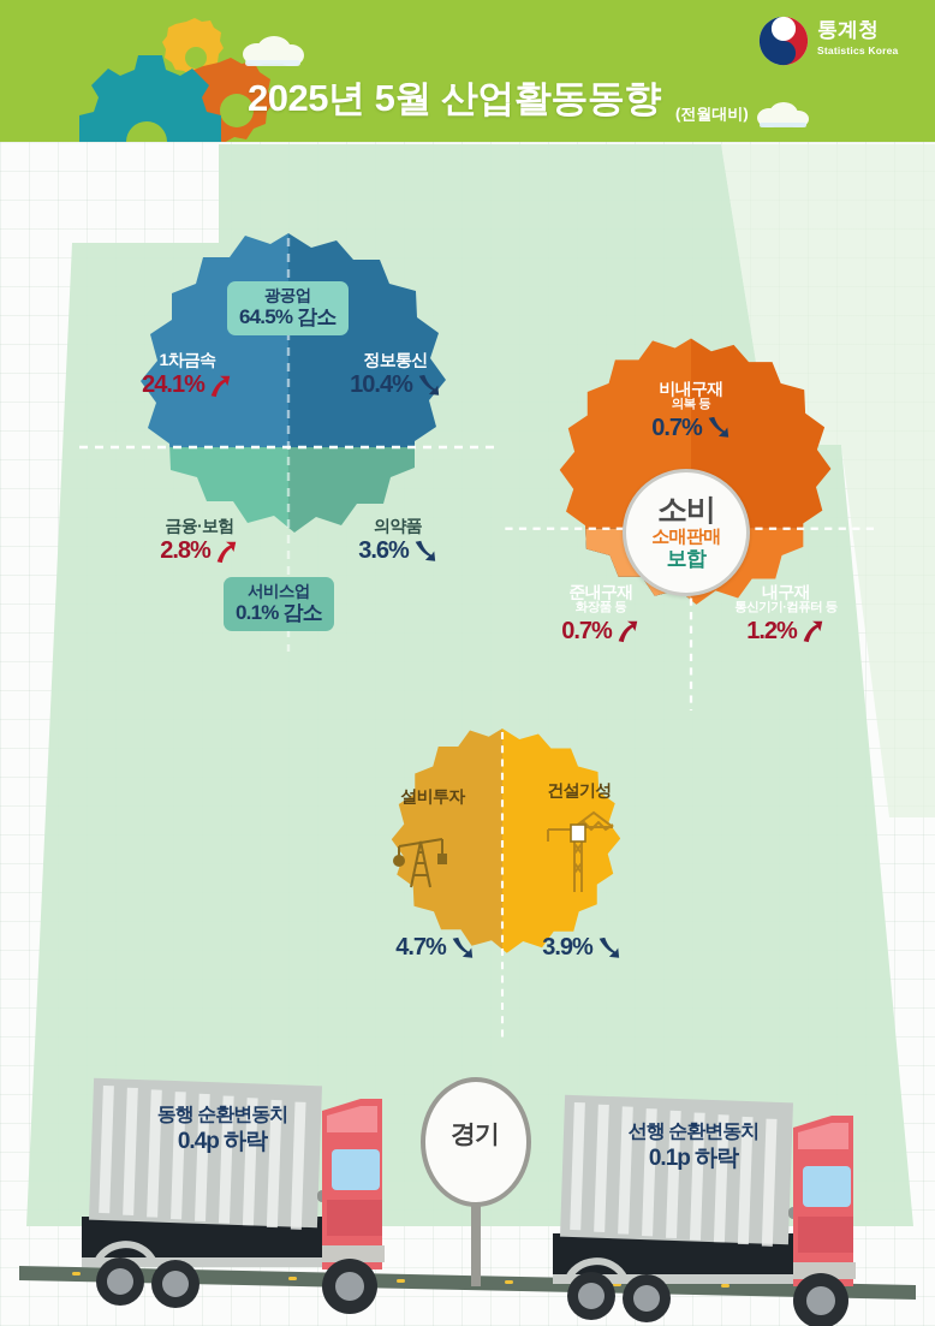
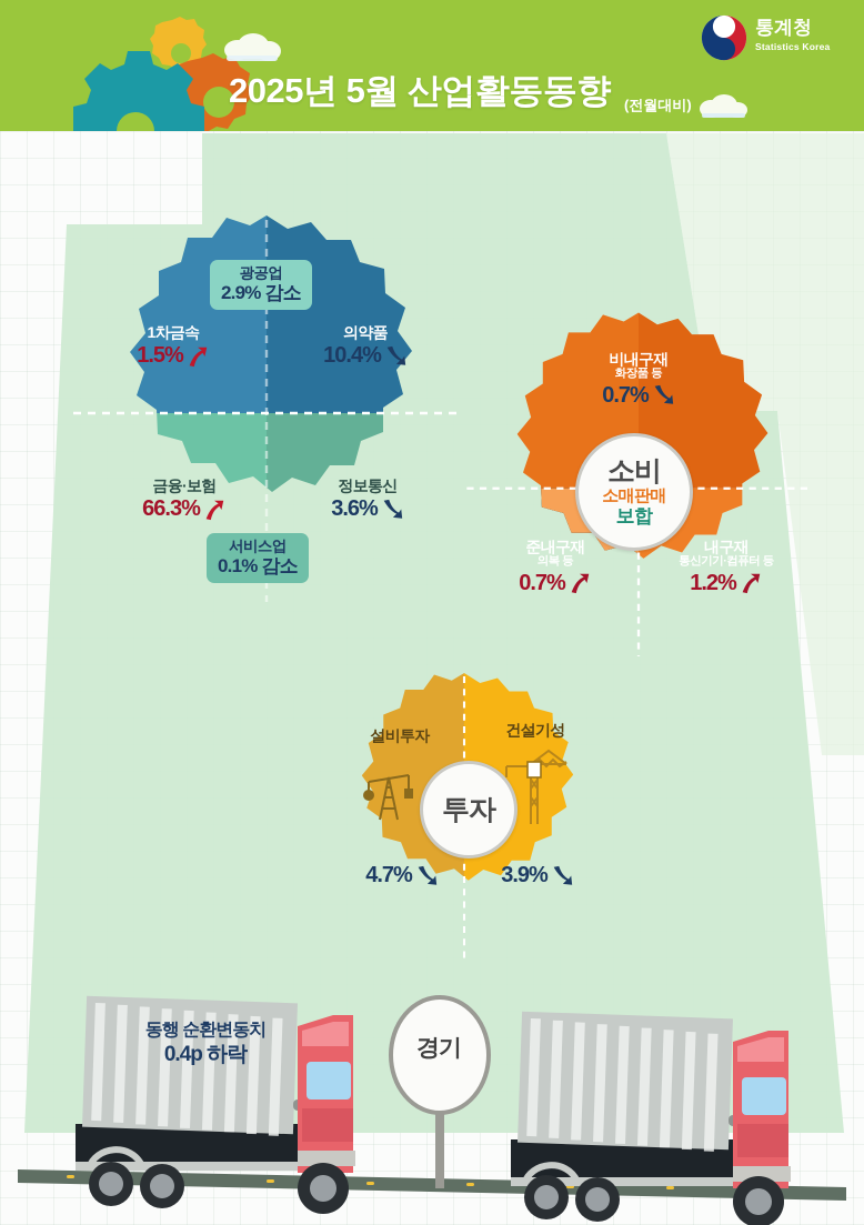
  2025년 5월 산업활동동향
  (전월대비)
  통계청
  Statistics Korea
  광공업
- 64.5% 감소
+ 2.9% 감소
  서비스업
  0.1% 감소
  1차금속
- 24.1%
+ 1.5%
- 정보통신
+ 의약품
  10.4%
  금융·보험
- 2.8%
+ 66.3%
- 의약품
+ 정보통신
  3.6%
  비내구재
- 의복 등
+ 화장품 등
  0.7%
  준내구재
- 화장품 등
+ 의복 등
  0.7%
  내구재
  통신기기·컴퓨터 등
  1.2%
  소비
  소매판매
  보합
  설비투자
  건설기성
  4.7%
  3.9%
+ 투자
  경기
  동행 순환변동치
  0.4p 하락
- 선행 순환변동치
- 0.1p 하락
